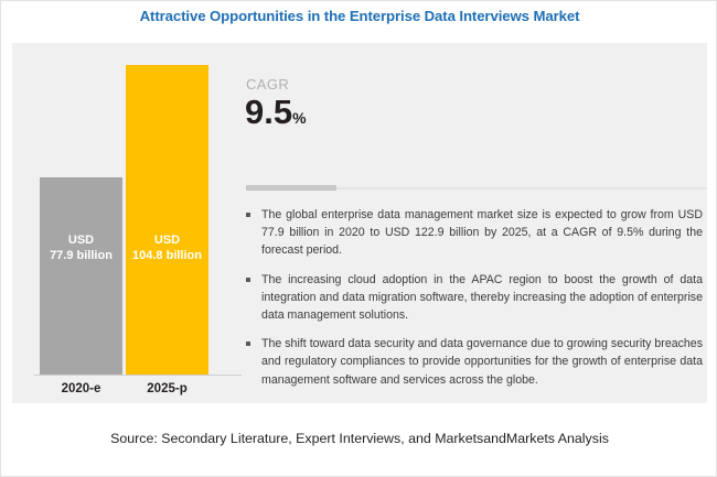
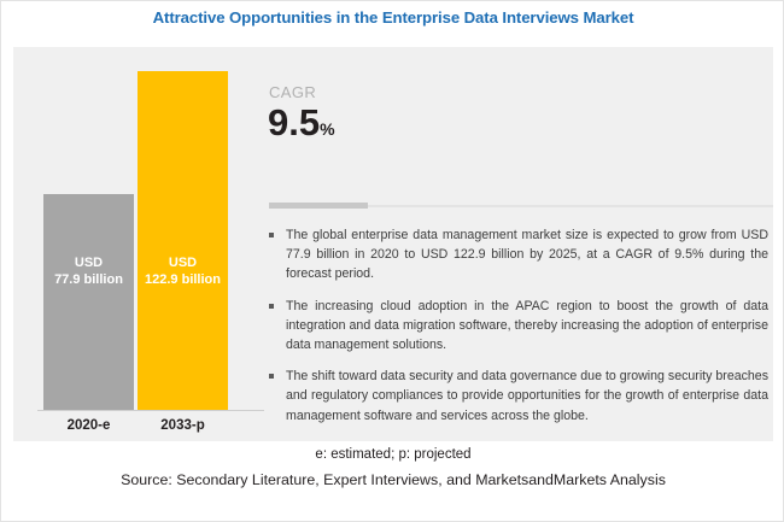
  Attractive Opportunities in the Enterprise Data Interviews Market
  USD
  77.9 billion
  USD
- 104.8 billion
+ 122.9 billion
  2020-e
- 2025-p
+ 2033-p
  CAGR
  9.5%
  The global enterprise data management market size is expected to grow from USD 77.9 billion in 2020 to USD 122.9 billion by 2025, at a CAGR of 9.5% during the forecast period.
  The increasing cloud adoption in the APAC region to boost the growth of data integration and data migration software, thereby increasing the adoption of enterprise data management solutions.
  The shift toward data security and data governance due to growing security breaches and regulatory compliances to provide opportunities for the growth of enterprise data management software and services across the globe.
+ e: estimated; p: projected
  Source: Secondary Literature, Expert Interviews, and MarketsandMarkets Analysis
